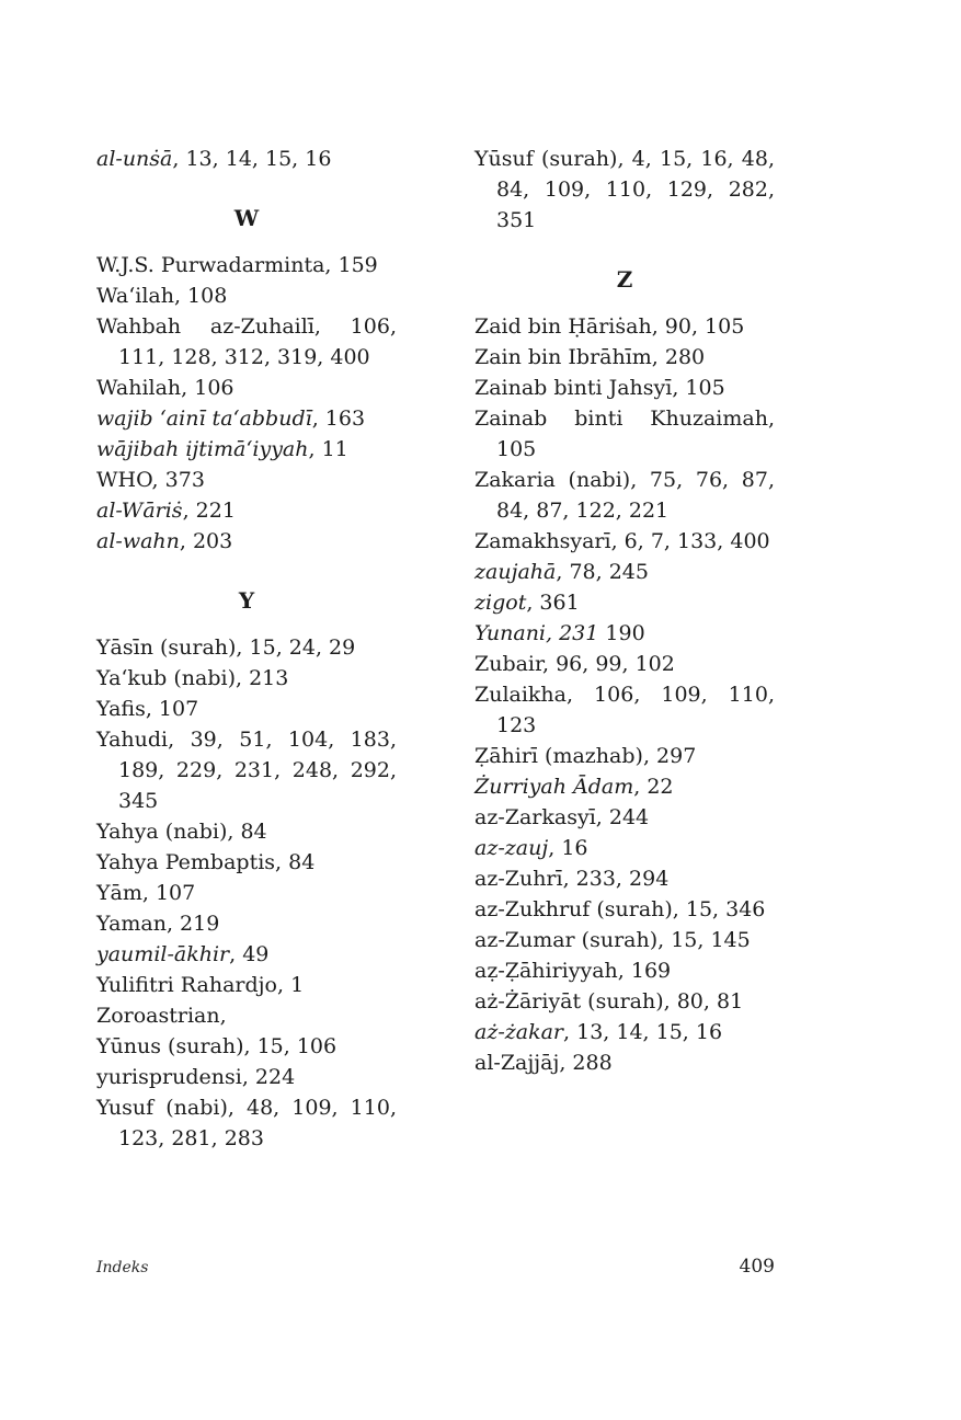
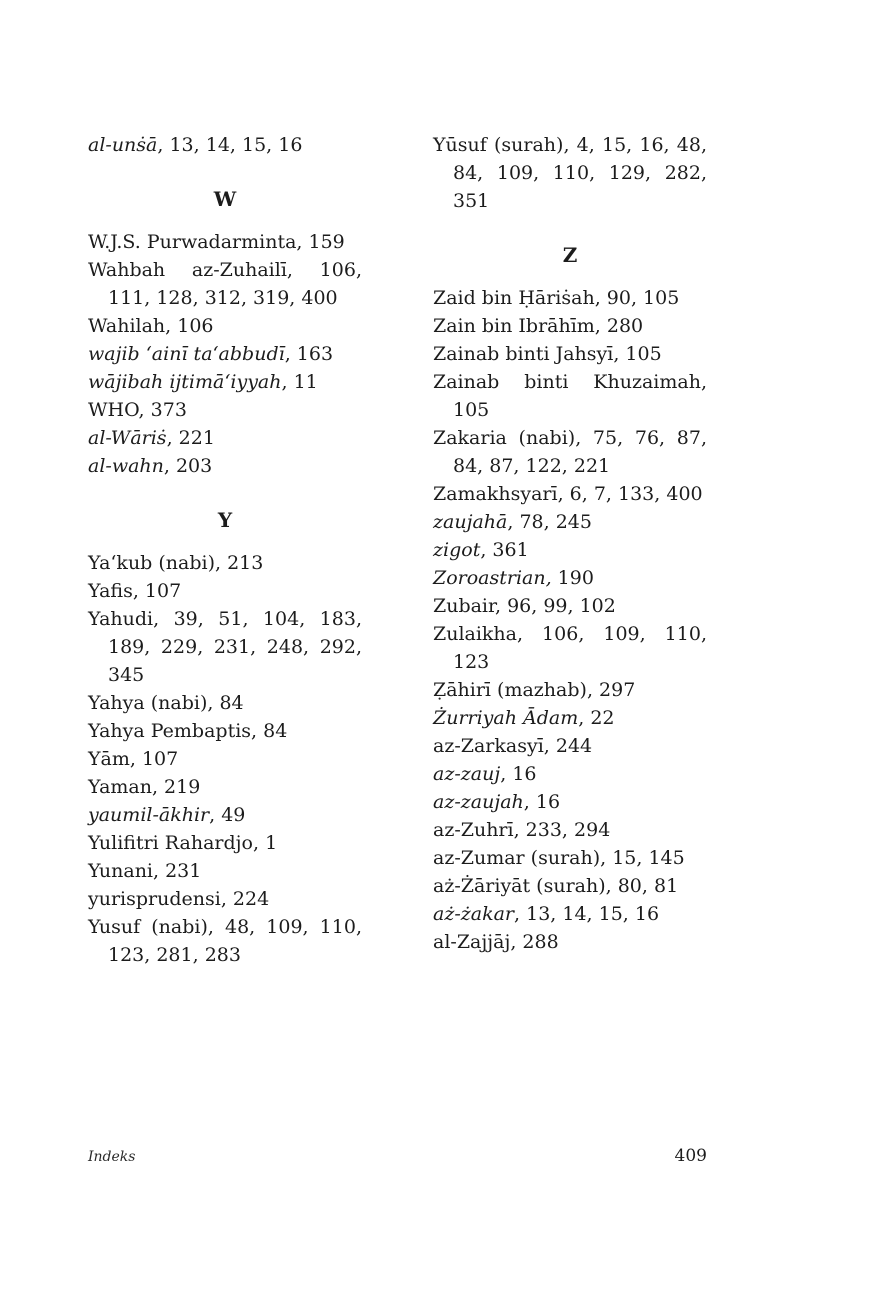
  al-unṡā, 13, 14, 15, 16
  W
  W.J.S. Purwadarminta, 159
- Wa‘ilah, 108
  Wahbah az-Zuhailī, 106, 111, 128, 312, 319, 400
  Wahilah, 106
  wajib ‘ainī ta‘abbudī, 163
  wājibah ijtimā‘iyyah, 11
  WHO, 373
  al-Wāriṡ, 221
  al-wahn, 203
  Y
- Yāsīn (surah), 15, 24, 29
  Ya‘kub (nabi), 213
  Yafis, 107
  Yahudi, 39, 51, 104, 183, 189, 229, 231, 248, 292, 345
  Yahya (nabi), 84
  Yahya Pembaptis, 84
  Yām, 107
  Yaman, 219
  yaumil-ākhir, 49
  Yulifitri Rahardjo, 1
- Zoroastrian,
+ Yunani, 231
- Yūnus (surah), 15, 106
  yurisprudensi, 224
  Yusuf (nabi), 48, 109, 110, 123, 281, 283
  Yūsuf (surah), 4, 15, 16, 48, 84, 109, 110, 129, 282, 351
  Z
  Zaid bin Ḥāriṡah, 90, 105
  Zain bin Ibrāhīm, 280
  Zainab binti Jahsyī, 105
  Zainab binti Khuzaimah, 105
  Zakaria (nabi), 75, 76, 87, 84, 87, 122, 221
  Zamakhsyarī, 6, 7, 133, 400
  zaujahā, 78, 245
  zigot, 361
- Yunani, 231 190
+ Zoroastrian, 190
  Zubair, 96, 99, 102
  Zulaikha, 106, 109, 110, 123
  Ẓāhirī (mazhab), 297
  Żurriyah Ādam, 22
  az-Zarkasyī, 244
  az-zauj, 16
+ az-zaujah, 16
  az-Zuhrī, 233, 294
- az-Zukhruf (surah), 15, 346
  az-Zumar (surah), 15, 145
- aẓ-Ẓāhiriyyah, 169
  aż-Żāriyāt (surah), 80, 81
  aż-żakar, 13, 14, 15, 16
  al-Zajjāj, 288
  Indeks
  409
